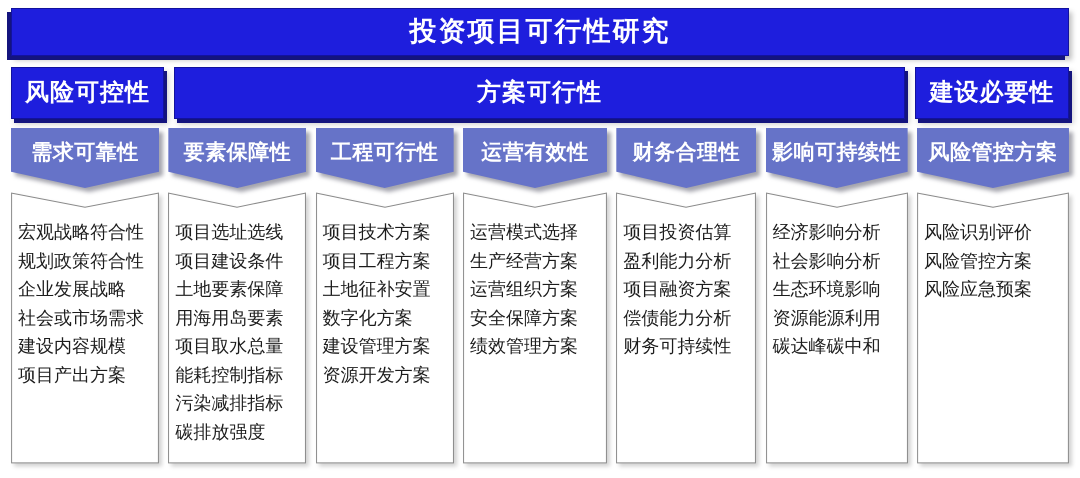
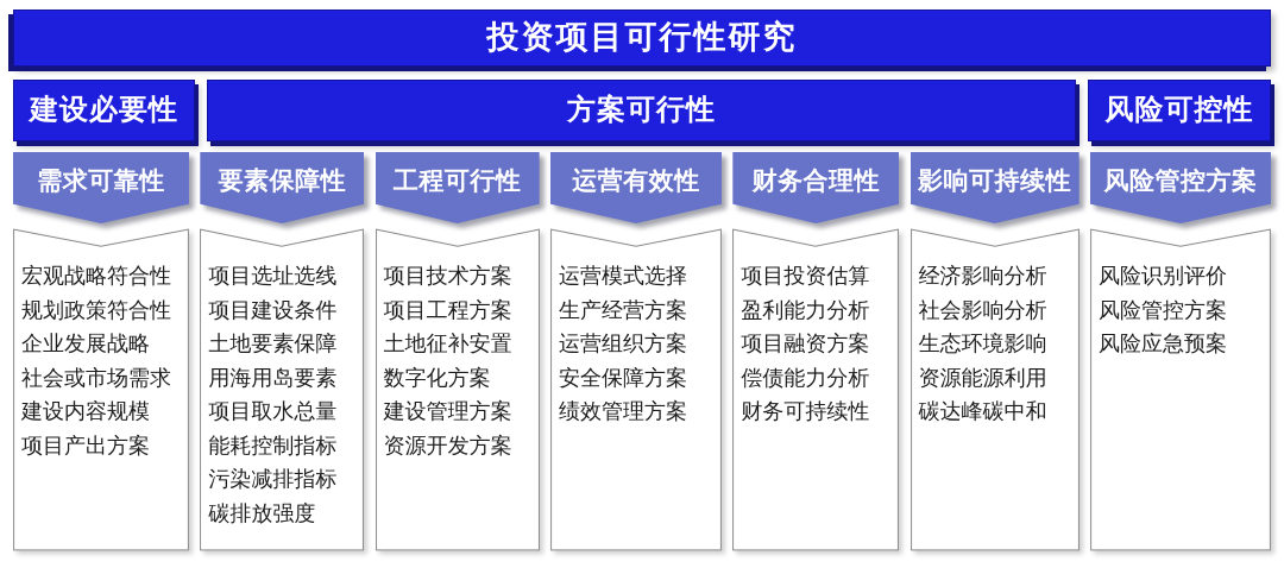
  投资项目可行性研究
- 风险可控性
+ 建设必要性
  方案可行性
- 建设必要性
+ 风险可控性
  需求可靠性
  宏观战略符合性
  规划政策符合性
  企业发展战略
  社会或市场需求
  建设内容规模
  项目产出方案
  要素保障性
  项目选址选线
  项目建设条件
  土地要素保障
  用海用岛要素
  项目取水总量
  能耗控制指标
  污染减排指标
  碳排放强度
  工程可行性
  项目技术方案
  项目工程方案
  土地征补安置
  数字化方案
  建设管理方案
  资源开发方案
  运营有效性
  运营模式选择
  生产经营方案
  运营组织方案
  安全保障方案
  绩效管理方案
  财务合理性
  项目投资估算
  盈利能力分析
  项目融资方案
  偿债能力分析
  财务可持续性
  影响可持续性
  经济影响分析
  社会影响分析
  生态环境影响
  资源能源利用
  碳达峰碳中和
  风险管控方案
  风险识别评价
  风险管控方案
  风险应急预案
